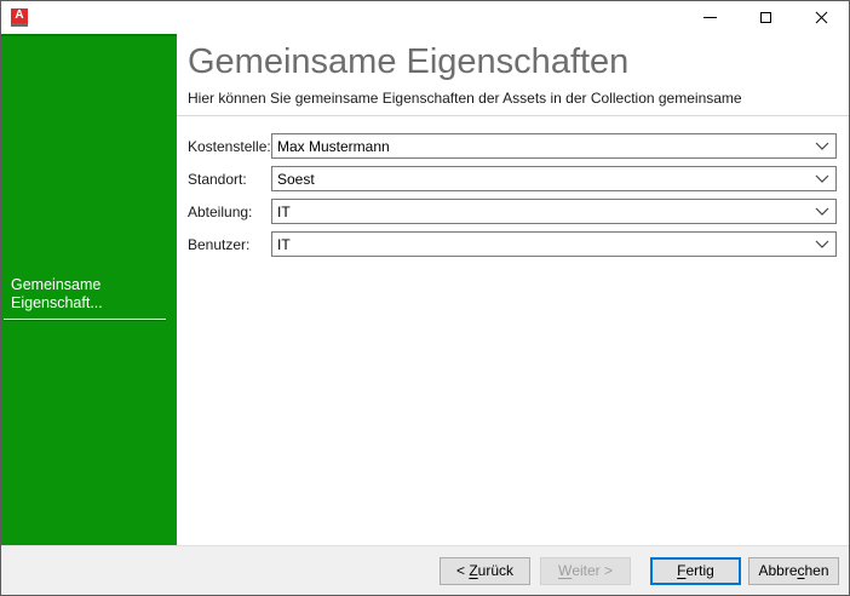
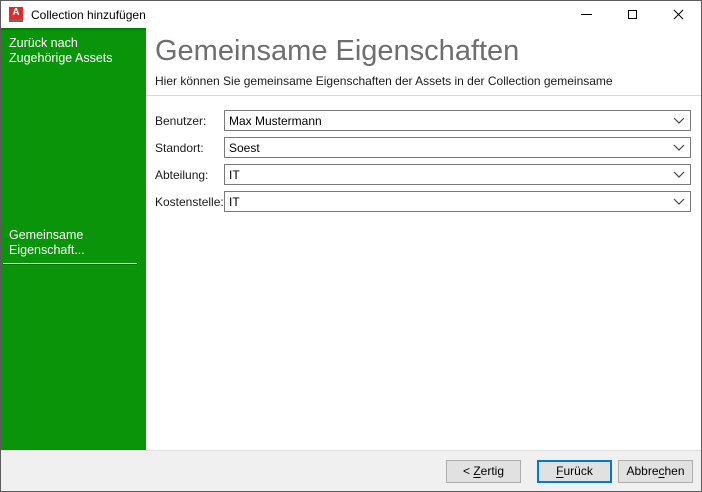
  A
+ Collection hinzufügen
+ Zurück nach
+ Zugehörige Assets
  Gemeinsame Eigenschaft...
  Gemeinsame Eigenschaften
  Hier können Sie gemeinsame Eigenschaften der Assets in der Collection gemeinsame
- Kostenstelle:
+ Benutzer:
  Max Mustermann
  Standort:
  Soest
  Abteilung:
  IT
- Benutzer:
+ Kostenstelle:
  IT
  <
  Z
- urück
+ ertig
- W
- eiter >
  F
- ertig
+ urück
  Abbre
  c
  hen
